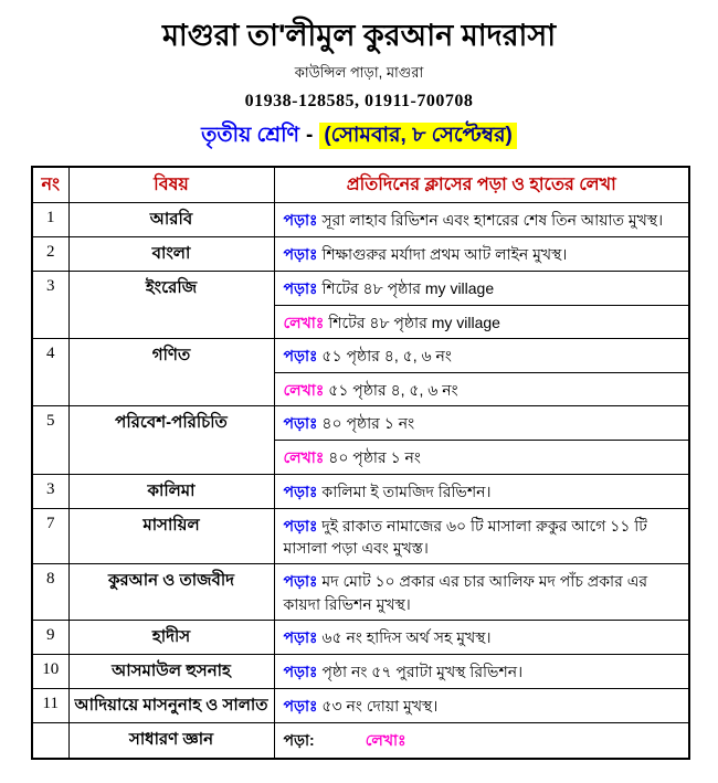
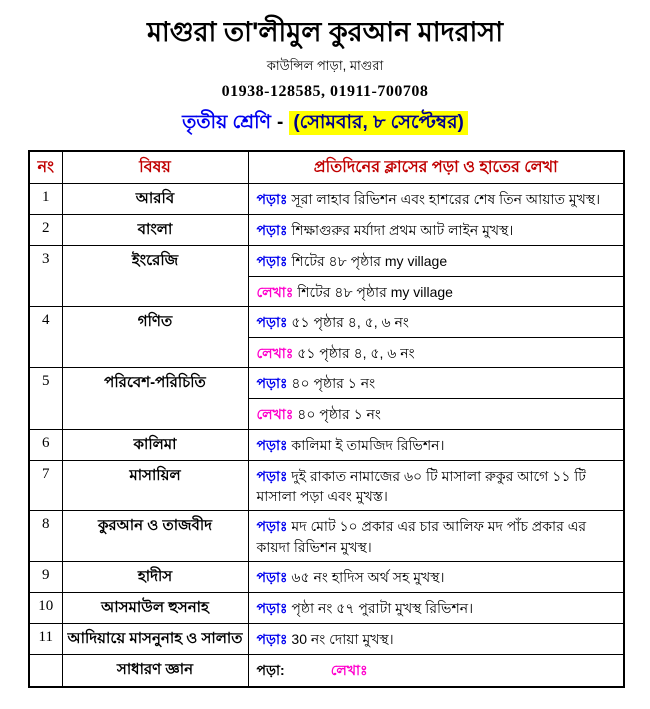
  মাগুরা তা'লীমুল কুরআন মাদরাসা
  কাউন্সিল পাড়া, মাগুরা
  01938-128585, 01911-700708
  তৃতীয় শ্রেণি - (সোমবার, ৮ সেপ্টেম্বর)
  নং	বিষয়	প্রতিদিনের ক্লাসের পড়া ও হাতের লেখা
  1	আরবি	পড়াঃ সূরা লাহাব রিভিশন এবং হাশরের শেষ তিন আয়াত মুখস্থ।
  2	বাংলা	পড়াঃ শিক্ষাগুরুর মর্যাদা প্রথম আট লাইন মুখস্থ।
  3	ইংরেজি	পড়াঃ শিটের ৪৮ পৃষ্ঠার my village লেখাঃ শিটের ৪৮ পৃষ্ঠার my village
  4	গণিত	পড়াঃ ৫১ পৃষ্ঠার ৪, ৫, ৬ নং লেখাঃ ৫১ পৃষ্ঠার ৪, ৫, ৬ নং
  5	পরিবেশ-পরিচিতি	পড়াঃ ৪০ পৃষ্ঠার ১ নং লেখাঃ ৪০ পৃষ্ঠার ১ নং
- 3	কালিমা	পড়াঃ কালিমা ই তামজিদ রিভিশন।
+ 6	কালিমা	পড়াঃ কালিমা ই তামজিদ রিভিশন।
  7	মাসায়িল	পড়াঃ দুই রাকাত নামাজের ৬০ টি মাসালা রুকুর আগে ১১ টি মাসালা পড়া এবং মুখস্ত।
  8	কুরআন ও তাজবীদ	পড়াঃ মদ মোট ১০ প্রকার এর চার আলিফ মদ পাঁচ প্রকার এর কায়দা রিভিশন মুখস্থ।
  9	হাদীস	পড়াঃ ৬৫ নং হাদিস অর্থ সহ মুখস্থ।
  10	আসমাউল হুসনাহ	পড়াঃ পৃষ্ঠা নং ৫৭ পুরাটা মুখস্থ রিভিশন।
- 11	আদিয়ায়ে মাসনুনাহ ও সালাত	পড়াঃ ৫৩ নং দোয়া মুখস্থ।
+ 11	আদিয়ায়ে মাসনুনাহ ও সালাত	পড়াঃ 30 নং দোয়া মুখস্থ।
  	সাধারণ জ্ঞান	পড়া: লেখাঃ
